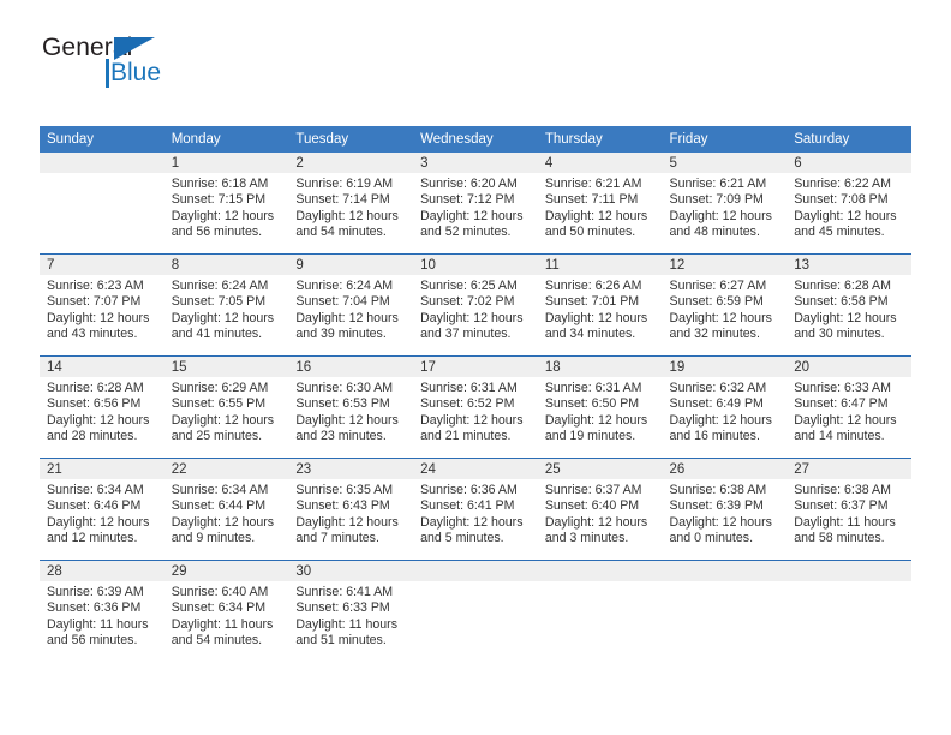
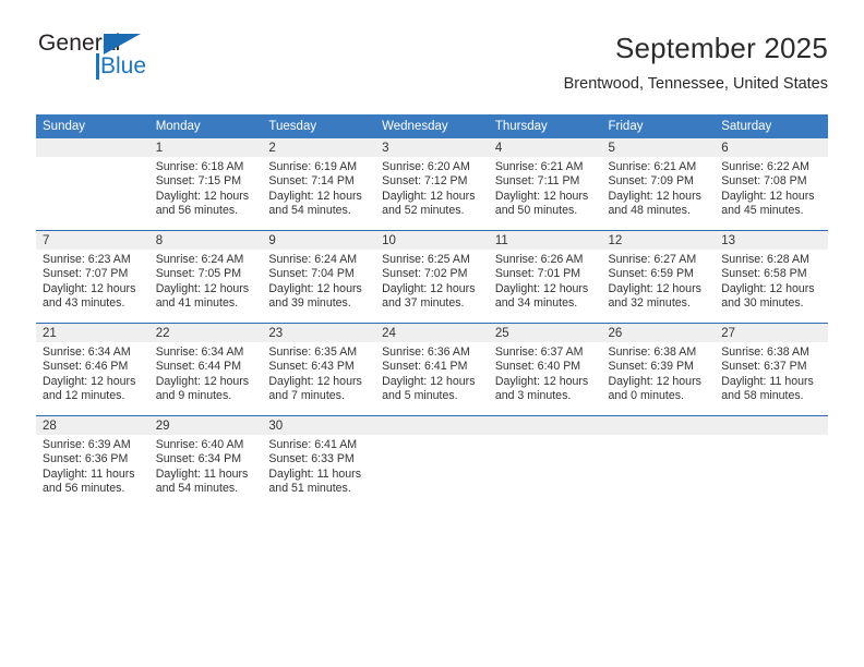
  General
  Blue
+ September 2025
+ Brentwood, Tennessee, United States
  Sunday	Monday	Tuesday	Wednesday	Thursday	Friday	Saturday
  	1Sunrise: 6:18 AMSunset: 7:15 PMDaylight: 12 hoursand 56 minutes.	2Sunrise: 6:19 AMSunset: 7:14 PMDaylight: 12 hoursand 54 minutes.	3Sunrise: 6:20 AMSunset: 7:12 PMDaylight: 12 hoursand 52 minutes.	4Sunrise: 6:21 AMSunset: 7:11 PMDaylight: 12 hoursand 50 minutes.	5Sunrise: 6:21 AMSunset: 7:09 PMDaylight: 12 hoursand 48 minutes.	6Sunrise: 6:22 AMSunset: 7:08 PMDaylight: 12 hoursand 45 minutes.
  7Sunrise: 6:23 AMSunset: 7:07 PMDaylight: 12 hoursand 43 minutes.	8Sunrise: 6:24 AMSunset: 7:05 PMDaylight: 12 hoursand 41 minutes.	9Sunrise: 6:24 AMSunset: 7:04 PMDaylight: 12 hoursand 39 minutes.	10Sunrise: 6:25 AMSunset: 7:02 PMDaylight: 12 hoursand 37 minutes.	11Sunrise: 6:26 AMSunset: 7:01 PMDaylight: 12 hoursand 34 minutes.	12Sunrise: 6:27 AMSunset: 6:59 PMDaylight: 12 hoursand 32 minutes.	13Sunrise: 6:28 AMSunset: 6:58 PMDaylight: 12 hoursand 30 minutes.
- 14Sunrise: 6:28 AMSunset: 6:56 PMDaylight: 12 hoursand 28 minutes.	15Sunrise: 6:29 AMSunset: 6:55 PMDaylight: 12 hoursand 25 minutes.	16Sunrise: 6:30 AMSunset: 6:53 PMDaylight: 12 hoursand 23 minutes.	17Sunrise: 6:31 AMSunset: 6:52 PMDaylight: 12 hoursand 21 minutes.	18Sunrise: 6:31 AMSunset: 6:50 PMDaylight: 12 hoursand 19 minutes.	19Sunrise: 6:32 AMSunset: 6:49 PMDaylight: 12 hoursand 16 minutes.	20Sunrise: 6:33 AMSunset: 6:47 PMDaylight: 12 hoursand 14 minutes.
  21Sunrise: 6:34 AMSunset: 6:46 PMDaylight: 12 hoursand 12 minutes.	22Sunrise: 6:34 AMSunset: 6:44 PMDaylight: 12 hoursand 9 minutes.	23Sunrise: 6:35 AMSunset: 6:43 PMDaylight: 12 hoursand 7 minutes.	24Sunrise: 6:36 AMSunset: 6:41 PMDaylight: 12 hoursand 5 minutes.	25Sunrise: 6:37 AMSunset: 6:40 PMDaylight: 12 hoursand 3 minutes.	26Sunrise: 6:38 AMSunset: 6:39 PMDaylight: 12 hoursand 0 minutes.	27Sunrise: 6:38 AMSunset: 6:37 PMDaylight: 11 hoursand 58 minutes.
  28Sunrise: 6:39 AMSunset: 6:36 PMDaylight: 11 hoursand 56 minutes.	29Sunrise: 6:40 AMSunset: 6:34 PMDaylight: 11 hoursand 54 minutes.	30Sunrise: 6:41 AMSunset: 6:33 PMDaylight: 11 hoursand 51 minutes.
